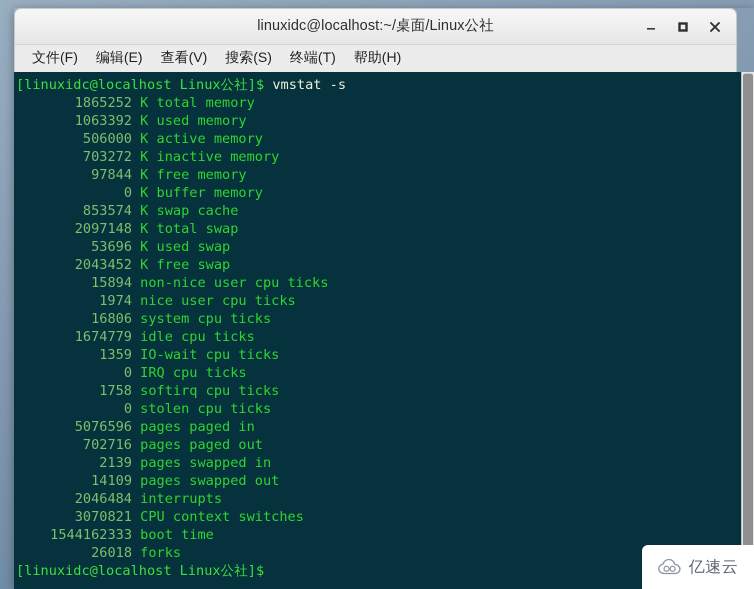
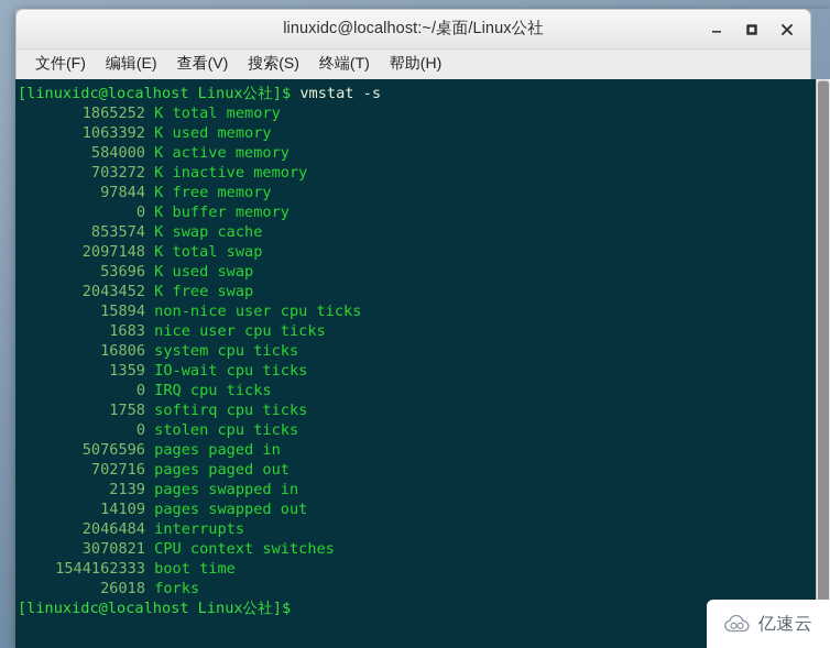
  linuxidc@localhost:~/桌面/Linux公社
  文件(F)
  编辑(E)
  查看(V)
  搜索(S)
  终端(T)
  帮助(H)
  [linuxidc@localhost Linux公社]$ vmstat -s
  1865252 K total memory
  1063392 K used memory
- 506000 K active memory
+ 584000 K active memory
  703272 K inactive memory
  97844 K free memory
  0 K buffer memory
  853574 K swap cache
  2097148 K total swap
  53696 K used swap
  2043452 K free swap
  15894 non-nice user cpu ticks
- 1974 nice user cpu ticks
+ 1683 nice user cpu ticks
  16806 system cpu ticks
- 1674779 idle cpu ticks
  1359 IO-wait cpu ticks
  0 IRQ cpu ticks
  1758 softirq cpu ticks
  0 stolen cpu ticks
  5076596 pages paged in
  702716 pages paged out
  2139 pages swapped in
  14109 pages swapped out
  2046484 interrupts
  3070821 CPU context switches
  1544162333 boot time
  26018 forks
  [linuxidc@localhost Linux公社]$
  亿速云
